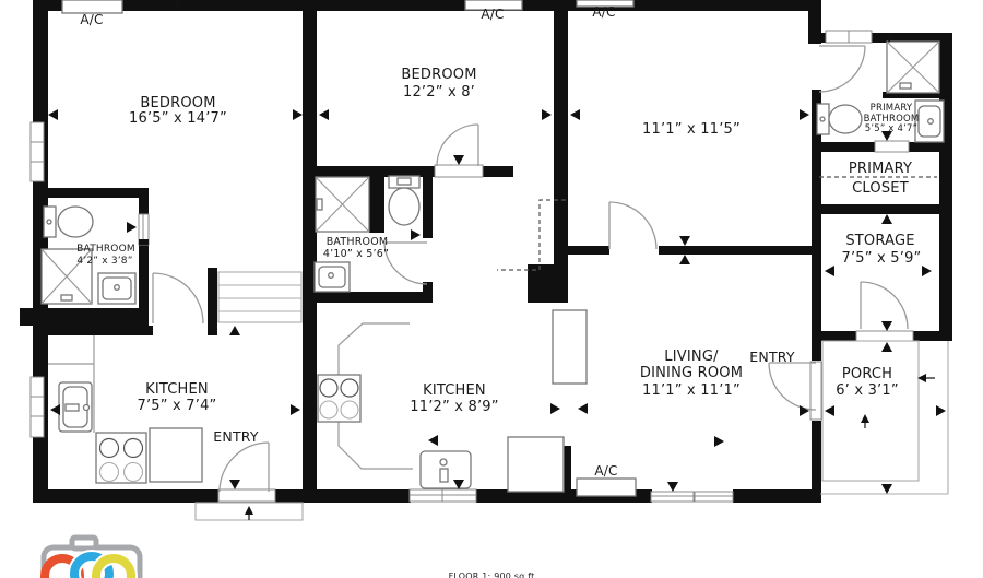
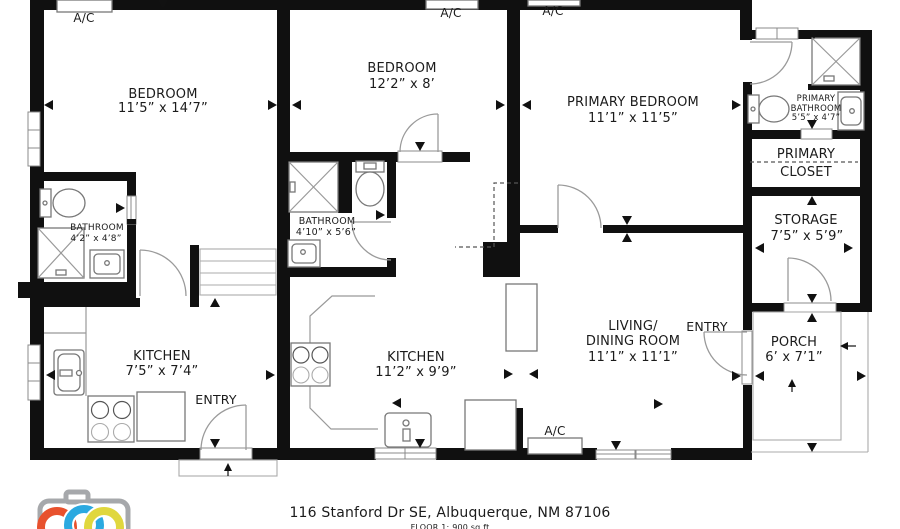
  BEDROOM
- 16’5” x 14’7”
+ 11’5” x 14’7”
  BEDROOM
  12’2” x 8’
+ PRIMARY BEDROOM
  11’1” x 11’5”
  LIVING/
  DINING ROOM
  11’1” x 11’1”
  KITCHEN
  7’5” x 7’4”
  KITCHEN
- 11’2” x 8’9”
+ 11’2” x 9’9”
  BATHROOM
- 4’2” x 3’8”
+ 4’2” x 4’8”
  BATHROOM
  4’10” x 5’6”
  PRIMARY
  BATHROOM
  5’5” x 4’7”
  PRIMARY
  CLOSET
  STORAGE
  7’5” x 5’9”
  PORCH
- 6’ x 3’1”
+ 6’ x 7’1”
  ENTRY
  ENTRY
  A/C
  A/C
  A/C
  A/C
+ 116 Stanford Dr SE, Albuquerque, NM 87106
  FLOOR 1: 900 sq ft
